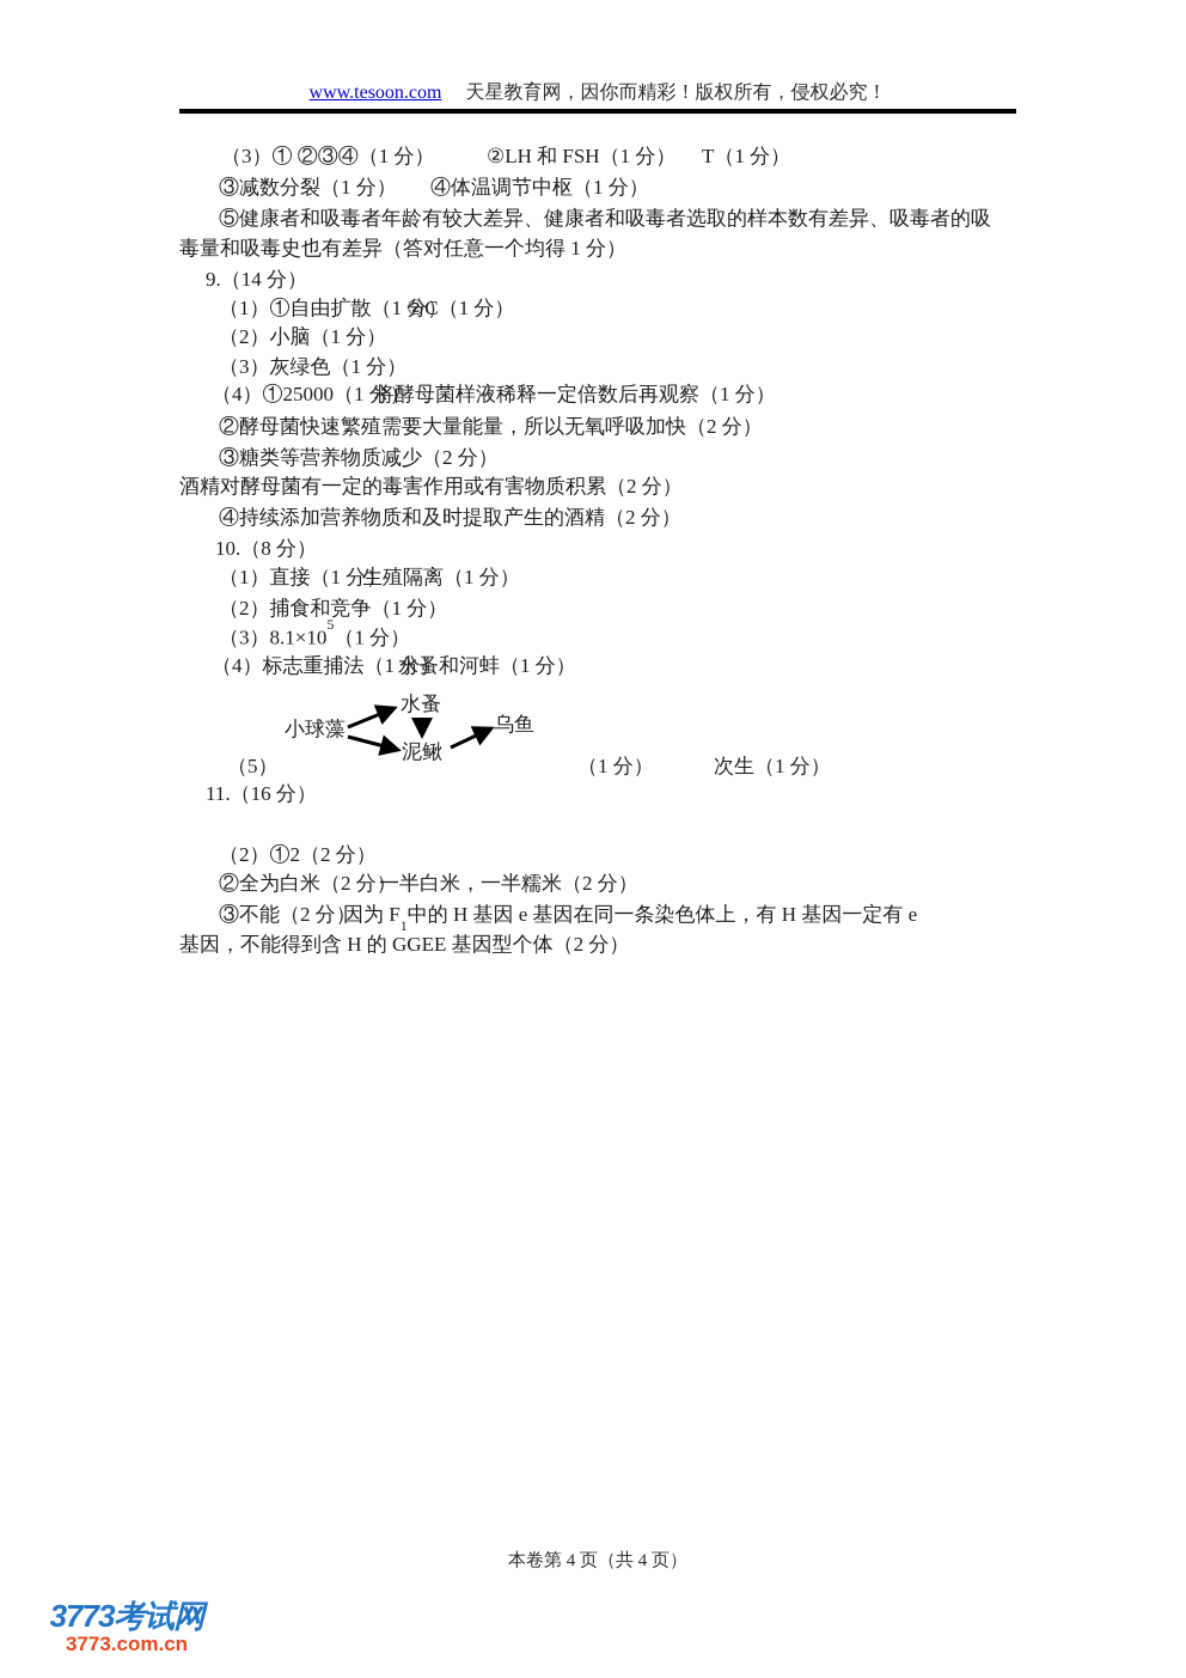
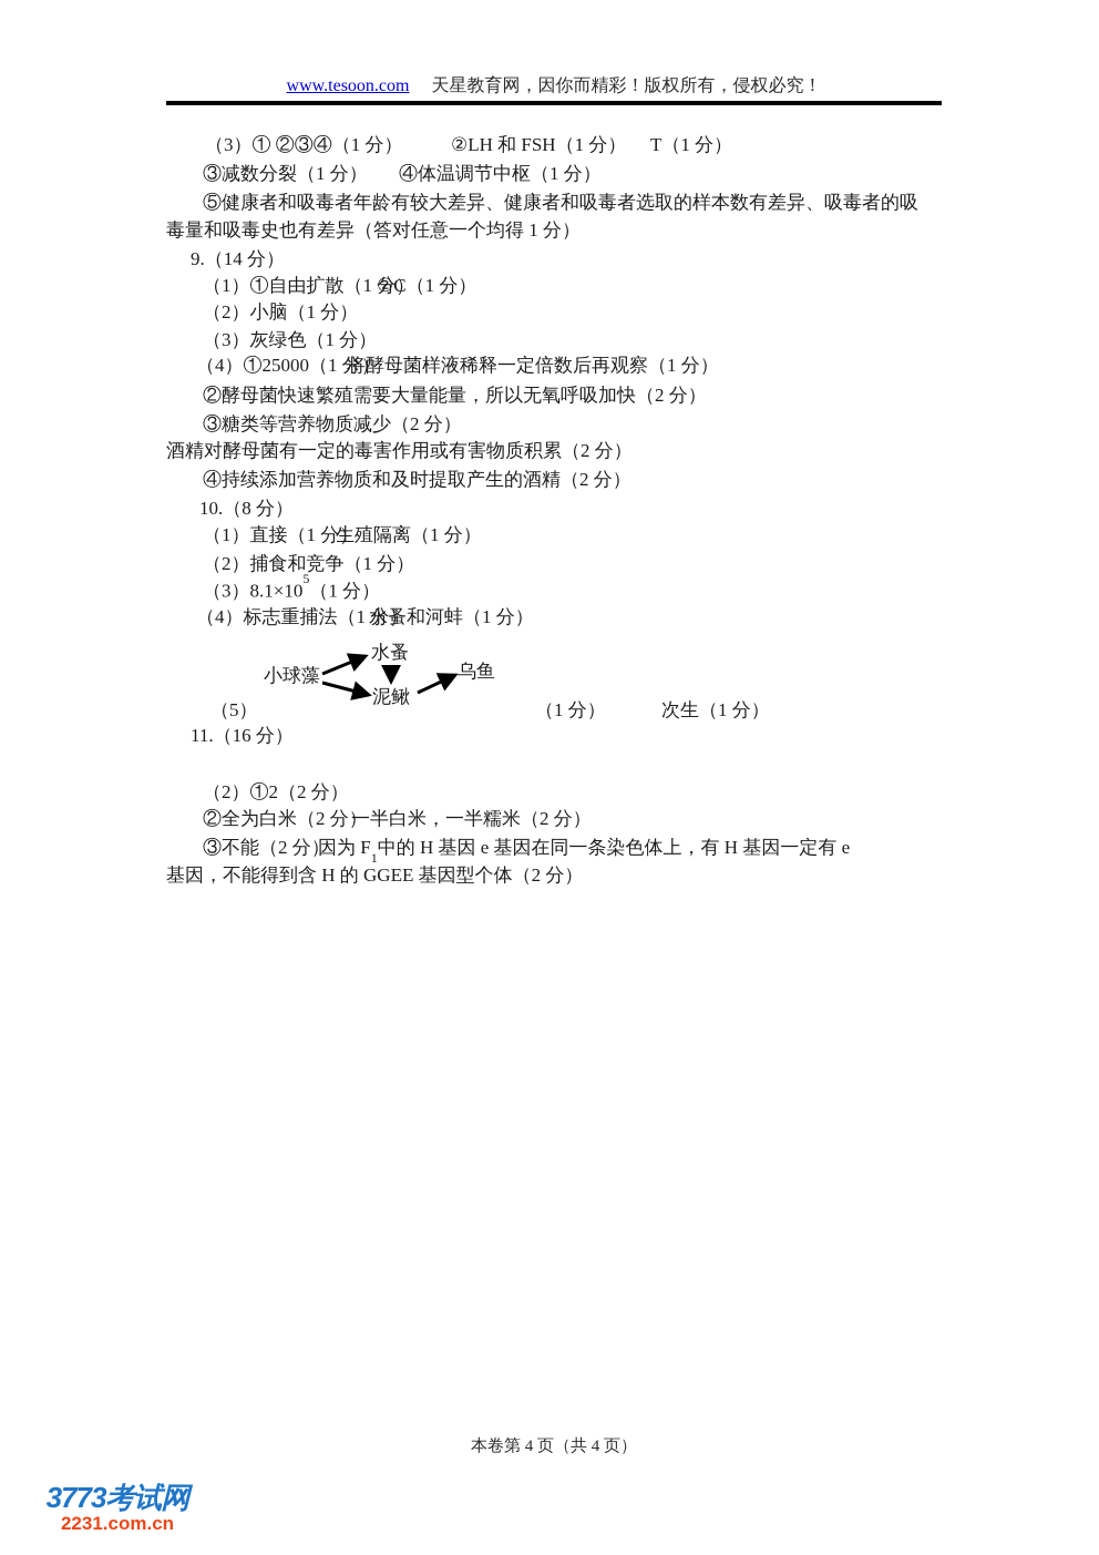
  www.tesoon.com 天星教育网，因你而精彩！版权所有，侵权必究！
  （3）① ②③④（1 分）
  ②LH 和 FSH（1 分）
  T（1 分）
  ③减数分裂（1 分）
  ④体温调节中枢（1 分）
  ⑤健康者和吸毒者年龄有较大差异、健康者和吸毒者选取的样本数有差异、吸毒者的吸
  毒量和吸毒史也有差异（答对任意一个均得 1 分）
  9.（14 分）
  （1）①自由扩散（1 分）
  ②C（1 分）
  （2）小脑（1 分）
  （3）灰绿色（1 分）
  （4）①25000（1 分）
  将酵母菌样液稀释一定倍数后再观察（1 分）
  ②酵母菌快速繁殖需要大量能量，所以无氧呼吸加快（2 分）
  ③糖类等营养物质减少（2 分）
  酒精对酵母菌有一定的毒害作用或有害物质积累（2 分）
  ④持续添加营养物质和及时提取产生的酒精（2 分）
  10.（8 分）
  （1）直接（1 分）
  生殖隔离（1 分）
  （2）捕食和竞争（1 分）
  （3）8.1×105（1 分）
  （4）标志重捕法（1 分）
  水蚤和河蚌（1 分）
  小球藻
  水蚤
  泥鳅
  乌鱼
  （5）
  （1 分）
  次生（1 分）
  11.（16 分）
  （2）①2（2 分）
  ②全为白米（2 分）
  一半白米，一半糯米（2 分）
  ③不能（2 分）
  因为 F1中的 H 基因 e 基因在同一条染色体上，有 H 基因一定有 e
  基因，不能得到含 H 的 GGEE 基因型个体（2 分）
  本卷第 4 页（共 4 页）
  3773考试网
- 3773.com.cn
+ 2231.com.cn
